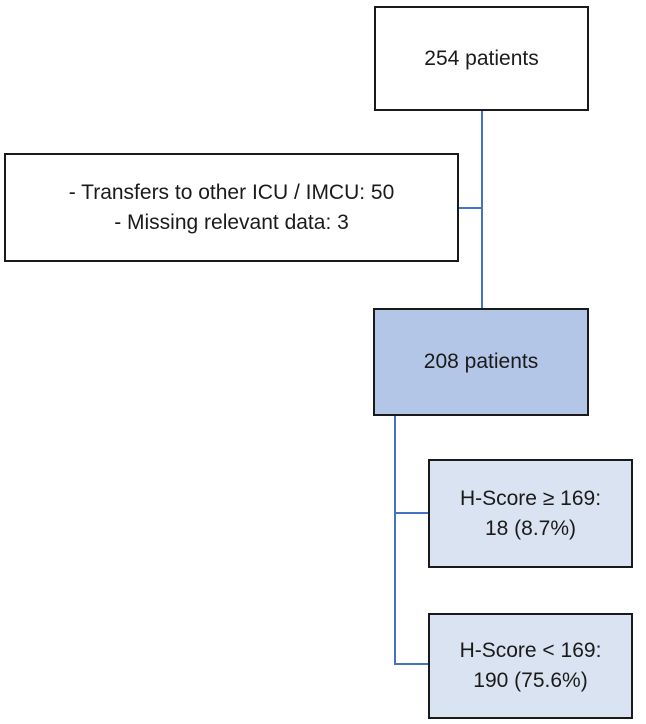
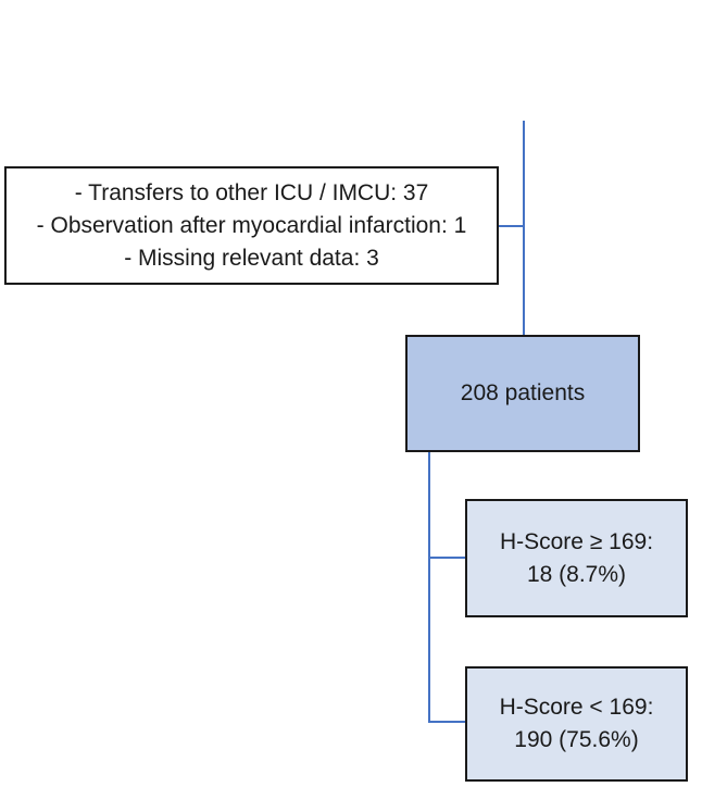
- 254 patients
- - Transfers to other ICU / IMCU: 50
+ - Transfers to other ICU / IMCU: 37
+ - Observation after myocardial infarction: 1
  - Missing relevant data: 3
  208 patients
  H-Score ≥ 169:
  18 (8.7%)
  H-Score < 169:
  190 (75.6%)
